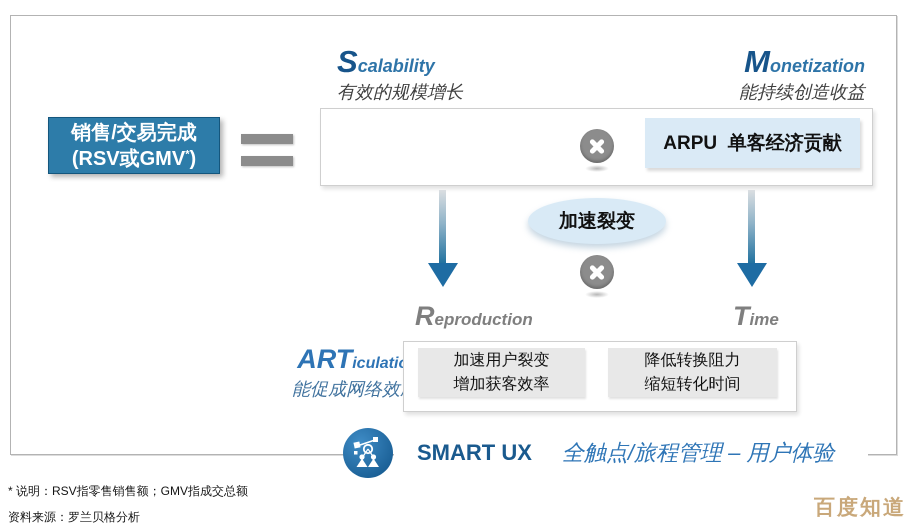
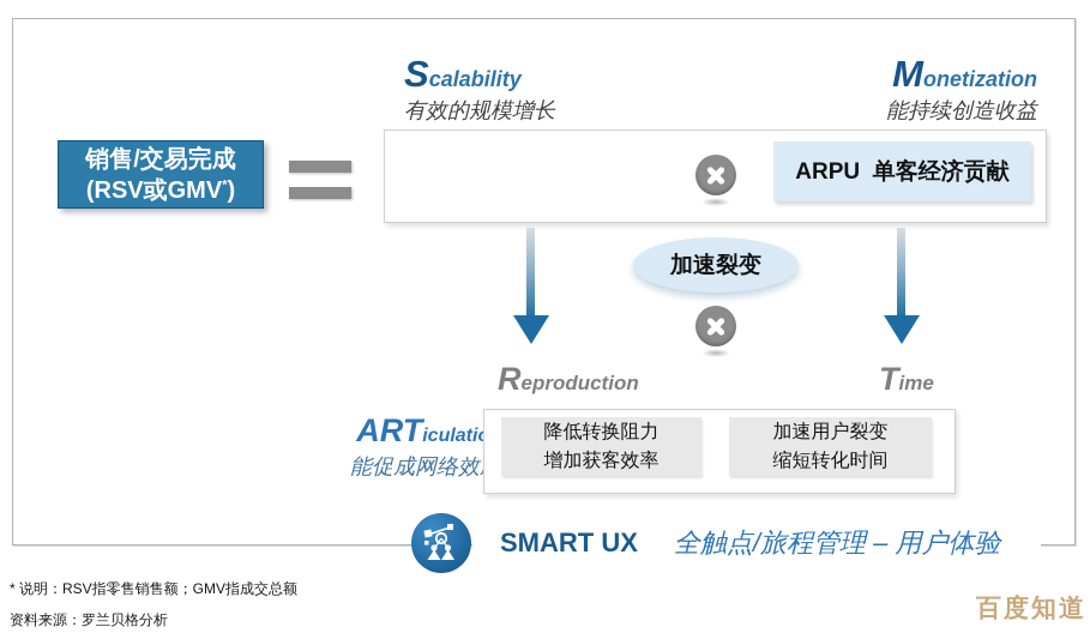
  Scalability
  有效的规模增长
  Monetization
  能持续创造收益
  销售/交易完成
  (RSV或GMV*)
  ARPU 单客经济贡献
  加速裂变
  Reproduction
  Time
  ARTiculati
  能促成网络效
- 加速用户裂变
+ 降低转换阻力
  增加获客效率
- 降低转换阻力
+ 加速用户裂变
  缩短转化时间
  SMART UX
  全触点/旅程管理 – 用户体验
  * 说明：RSV指零售销售额；GMV指成交总额
  资料来源：罗兰贝格分析
  百度知道
